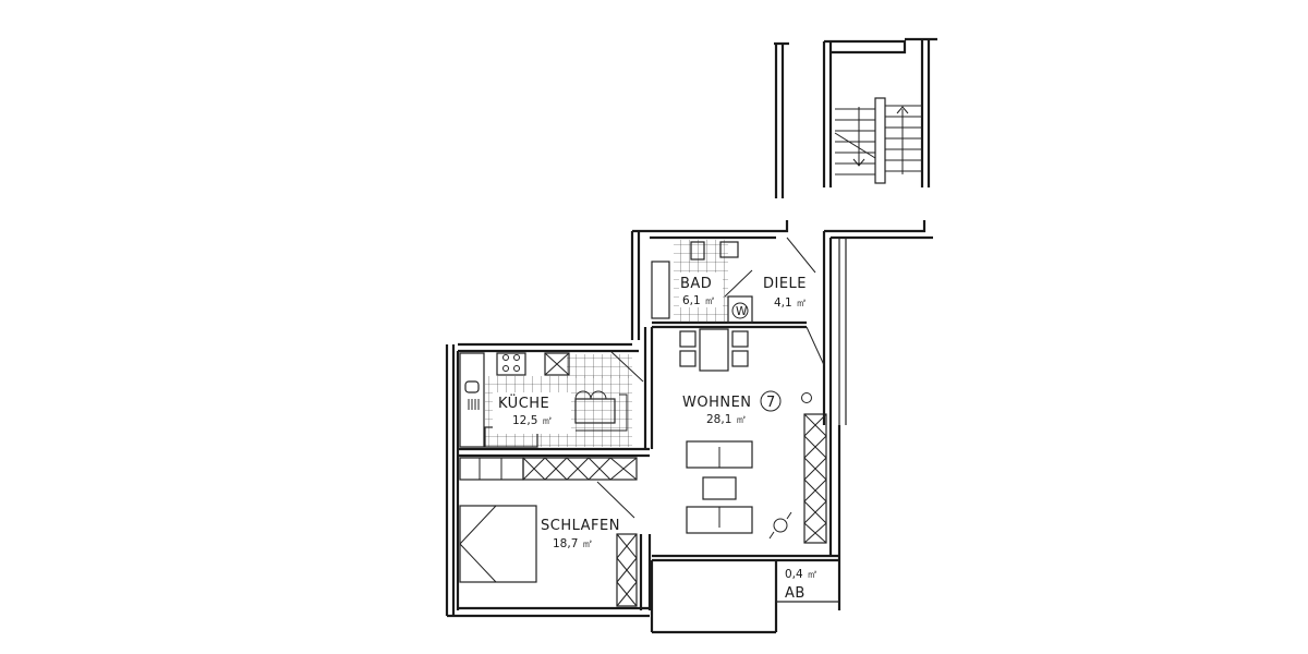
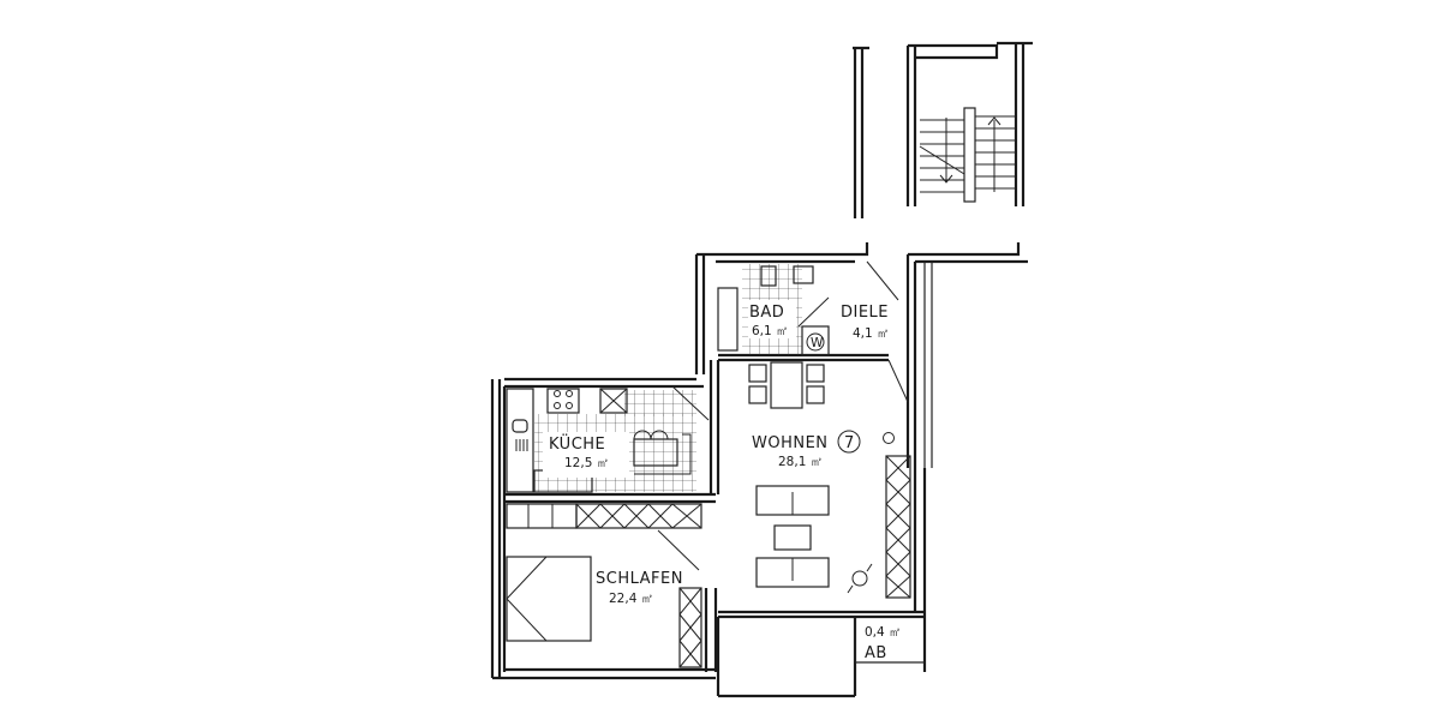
  W
  BAD
  6,1 ㎡
  DIELE
  4,1 ㎡
  KÜCHE
  12,5 ㎡
  WOHNEN
  7
  28,1 ㎡
  SCHLAFEN
- 18,7 ㎡
+ 22,4 ㎡
  0,4 ㎡
  AB
